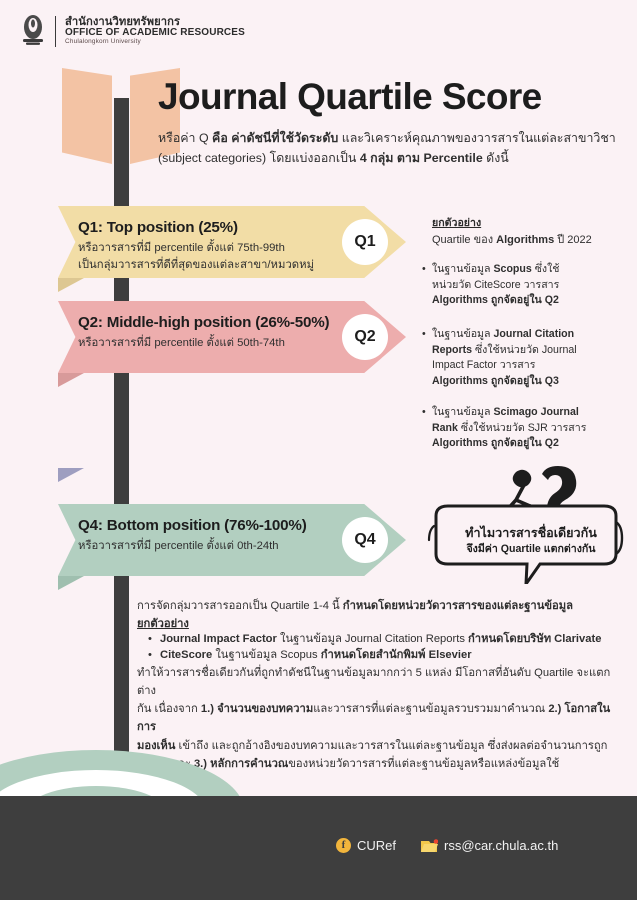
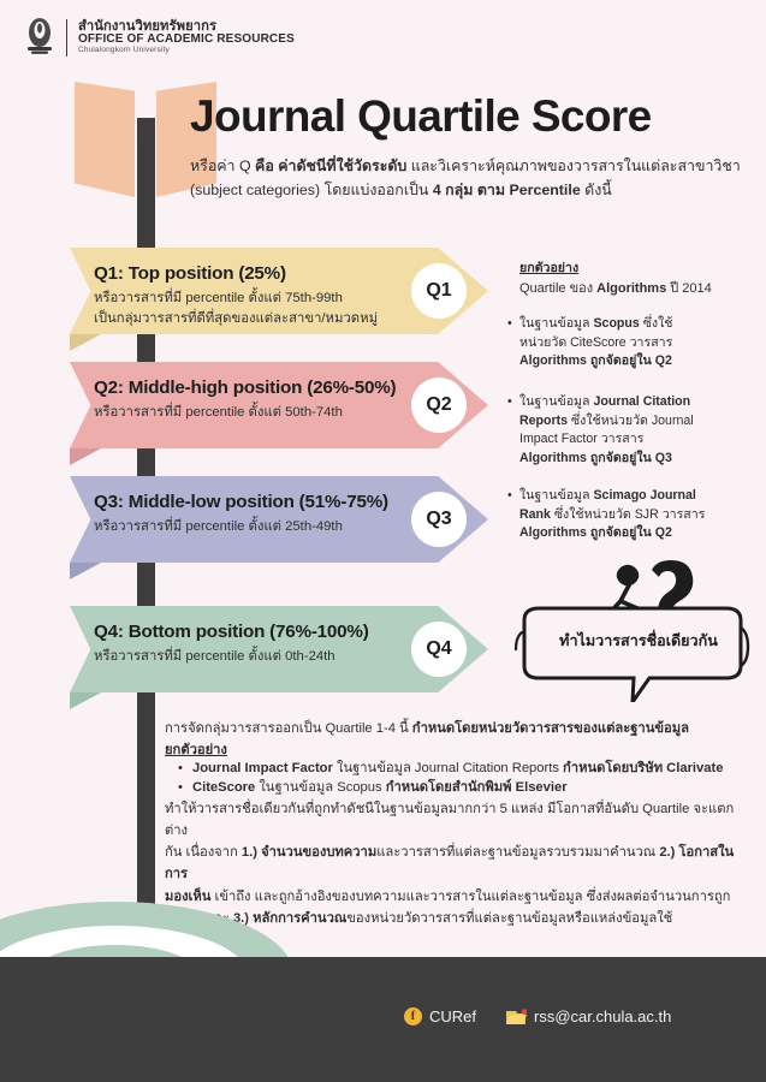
  สำนักงานวิทยทรัพยากร
  OFFICE OF ACADEMIC RESOURCES
  Journal Quartile Score
  หรือค่า Q คือ ค่าดัชนีที่ใช้วัดระดับ และวิเคราะห์คุณภาพของวารสารในแต่ละสาขาวิชา
  (subject categories) โดยแบ่งออกเป็น 4 กลุ่ม ตาม Percentile ดังนี้
  Q1: Top position (25%)
  หรือวารสารที่มี percentile ตั้งแต่ 75th-99th
  เป็นกลุ่มวารสารที่ดีที่สุดของแต่ละสาขา/หมวดหมู่
  Q1
  Q2: Middle-high position (26%-50%)
  หรือวารสารที่มี percentile ตั้งแต่ 50th-74th
  Q2
+ Q3: Middle-low position (51%-75%)
+ หรือวารสารที่มี percentile ตั้งแต่ 25th-49th
+ Q3
  Q4: Bottom position (76%-100%)
  หรือวารสารที่มี percentile ตั้งแต่ 0th-24th
  Q4
  ยกตัวอย่าง
- Quartile ของ Algorithms ปี 2022
+ Quartile ของ Algorithms ปี 2014
  •
  ในฐานข้อมูล Scopus ซึ่งใช้
  หน่วยวัด CiteScore วารสาร
  Algorithms ถูกจัดอยู่ใน Q2
  •
  ในฐานข้อมูล Journal Citation
  Reports ซึ่งใช้หน่วยวัด Journal
  Impact Factor วารสาร
  Algorithms ถูกจัดอยู่ใน Q3
  •
  ในฐานข้อมูล Scimago Journal
  Rank ซึ่งใช้หน่วยวัด SJR วารสาร
  Algorithms ถูกจัดอยู่ใน Q2
  ทำไมวารสารชื่อเดียวกัน
- จึงมีค่า Quartile แตกต่างกัน
  การจัดกลุ่มวารสารออกเป็น Quartile 1-4 นี้ กำหนดโดยหน่วยวัดวารสารของแต่ละฐานข้อมูล
  ยกตัวอย่าง
  •
  Journal Impact Factor ในฐานข้อมูล Journal Citation Reports กำหนดโดยบริษัท Clarivate
  •
  CiteScore ในฐานข้อมูล Scopus กำหนดโดยสำนักพิมพ์ Elsevier
  ทำให้วารสารชื่อเดียวกันที่ถูกทำดัชนีในฐานข้อมูลมากกว่า 5 แหล่ง มีโอกาสที่อันดับ Quartile จะแตกต่าง
  กัน เนื่องจาก 1.) จำนวนของบทความและวารสารที่แต่ละฐานข้อมูลรวบรวมมาคำนวณ 2.) โอกาสในการ
  มองเห็น เข้าถึง และถูกอ้างอิงของบทความและวารสารในแต่ละฐานข้อมูล ซึ่งส่งผลต่อจำนวนการถูก
  3.) หลักการคำนวณของหน่วยวัดวารสารที่แต่ละฐานข้อมูลหรือแหล่งข้อมูลใช้
  f
  CURef
  rss@car.chula.ac.th
